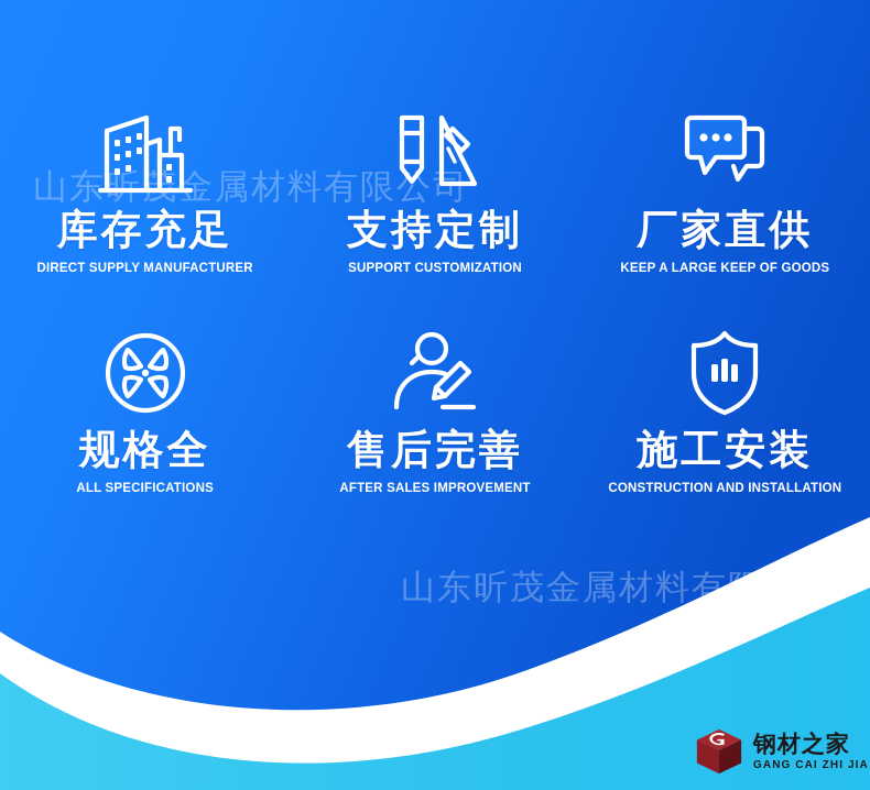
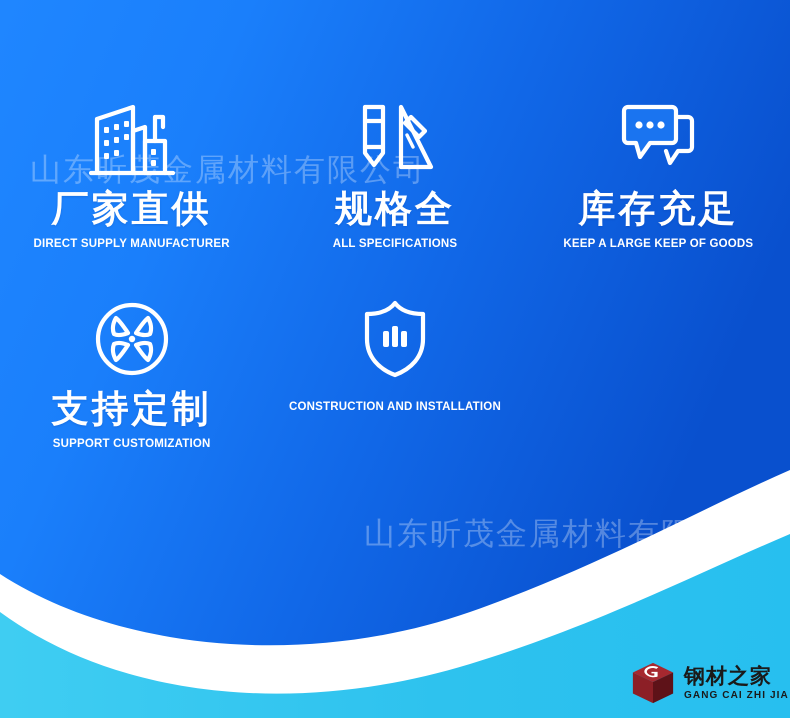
  山东昕金属材料有限公司
  山东昕茂金属材料有限公司
- 库存充足
+ 厂家直供
  DIRECT SUPPLY MANUFACTURER
- 支持定制
+ 规格全
- SUPPORT CUSTOMIZATION
+ ALL SPECIFICATIONS
- 厂家直供
+ 库存充足
  KEEP A LARGE KEEP OF GOODS
- 规格全
+ 支持定制
- ALL SPECIFICATIONS
+ SUPPORT CUSTOMIZATION
- 售后完善
- AFTER SALES IMPROVEMENT
- 施工安装
  CONSTRUCTION AND INSTALLATION
  钢材之家
  GANG CAI ZHI JIA
